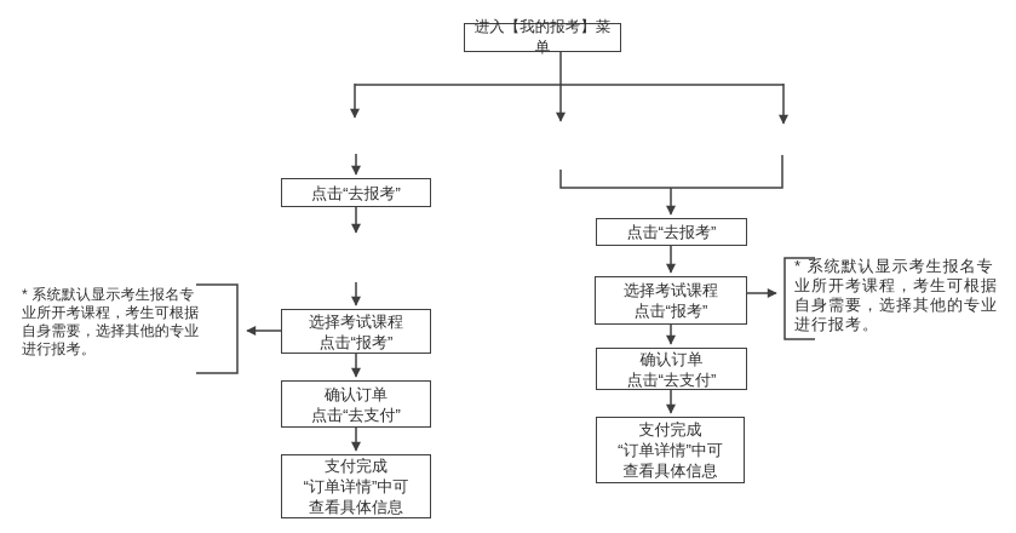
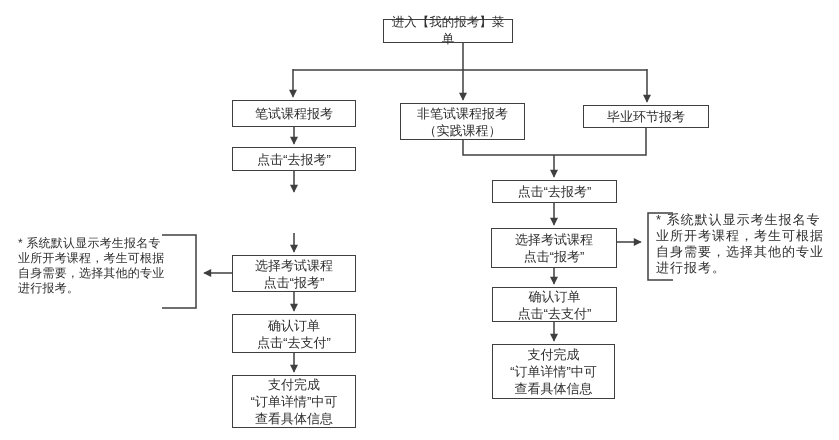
  进入【我的报考】菜单
+ 笔试课程报考
+ 非笔试课程报考
+ （实践课程）
+ 毕业环节报考
  点击“去报考”
  选择考试课程
  点击“报考”
  确认订单
  点击“去支付”
  支付完成
  “订单详情”中可
  查看具体信息
  点击“去报考”
  选择考试课程
  点击“报考”
  确认订单
  点击“去支付”
  支付完成
  “订单详情”中可
  查看具体信息
  * 系统默认显示考生报名专
  业所开考课程，考生可根据
  自身需要，选择其他的专业
  进行报考。
  * 系统默认显示考生报名专
  业所开考课程，考生可根据
  自身需要，选择其他的专业
  进行报考。
